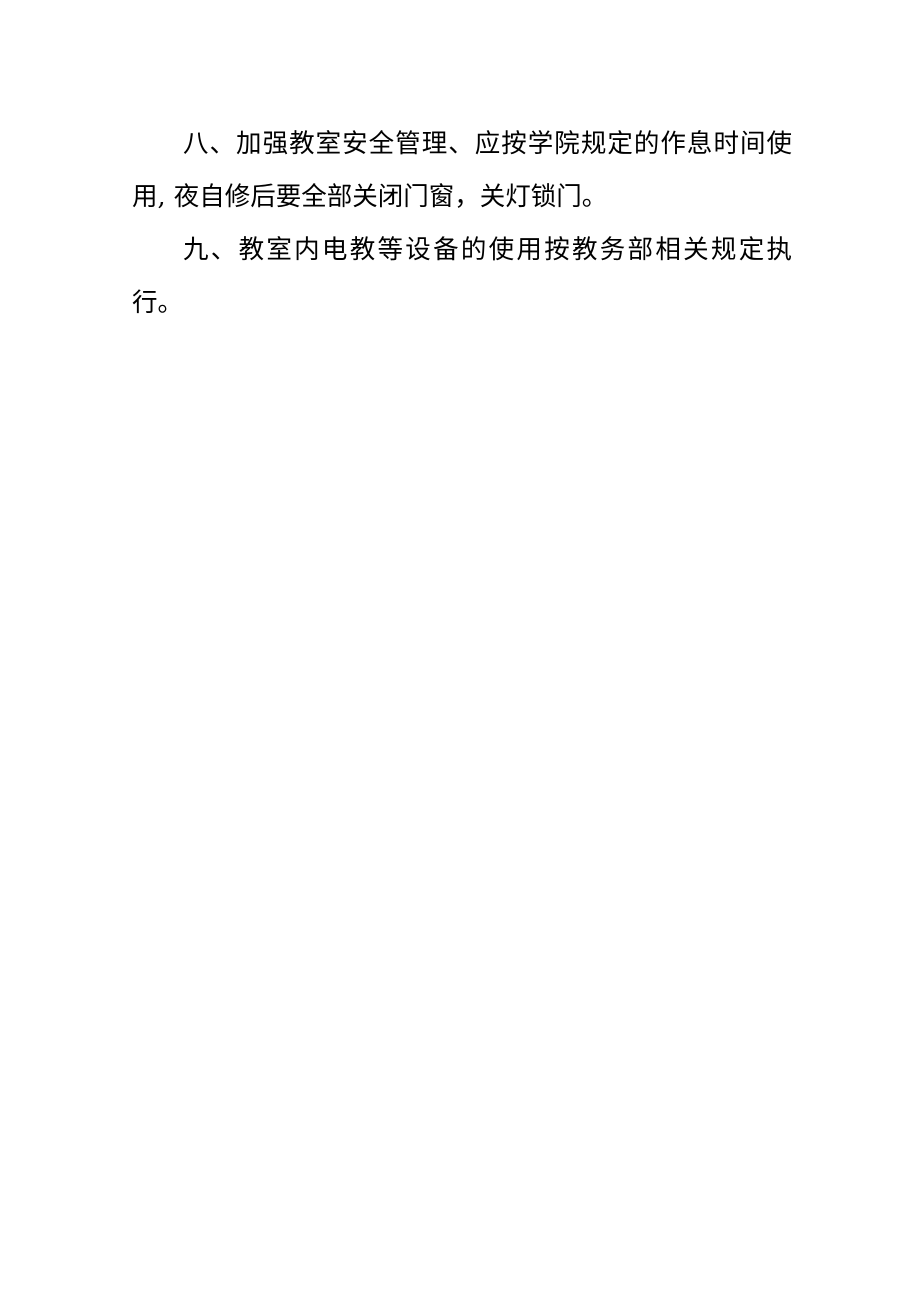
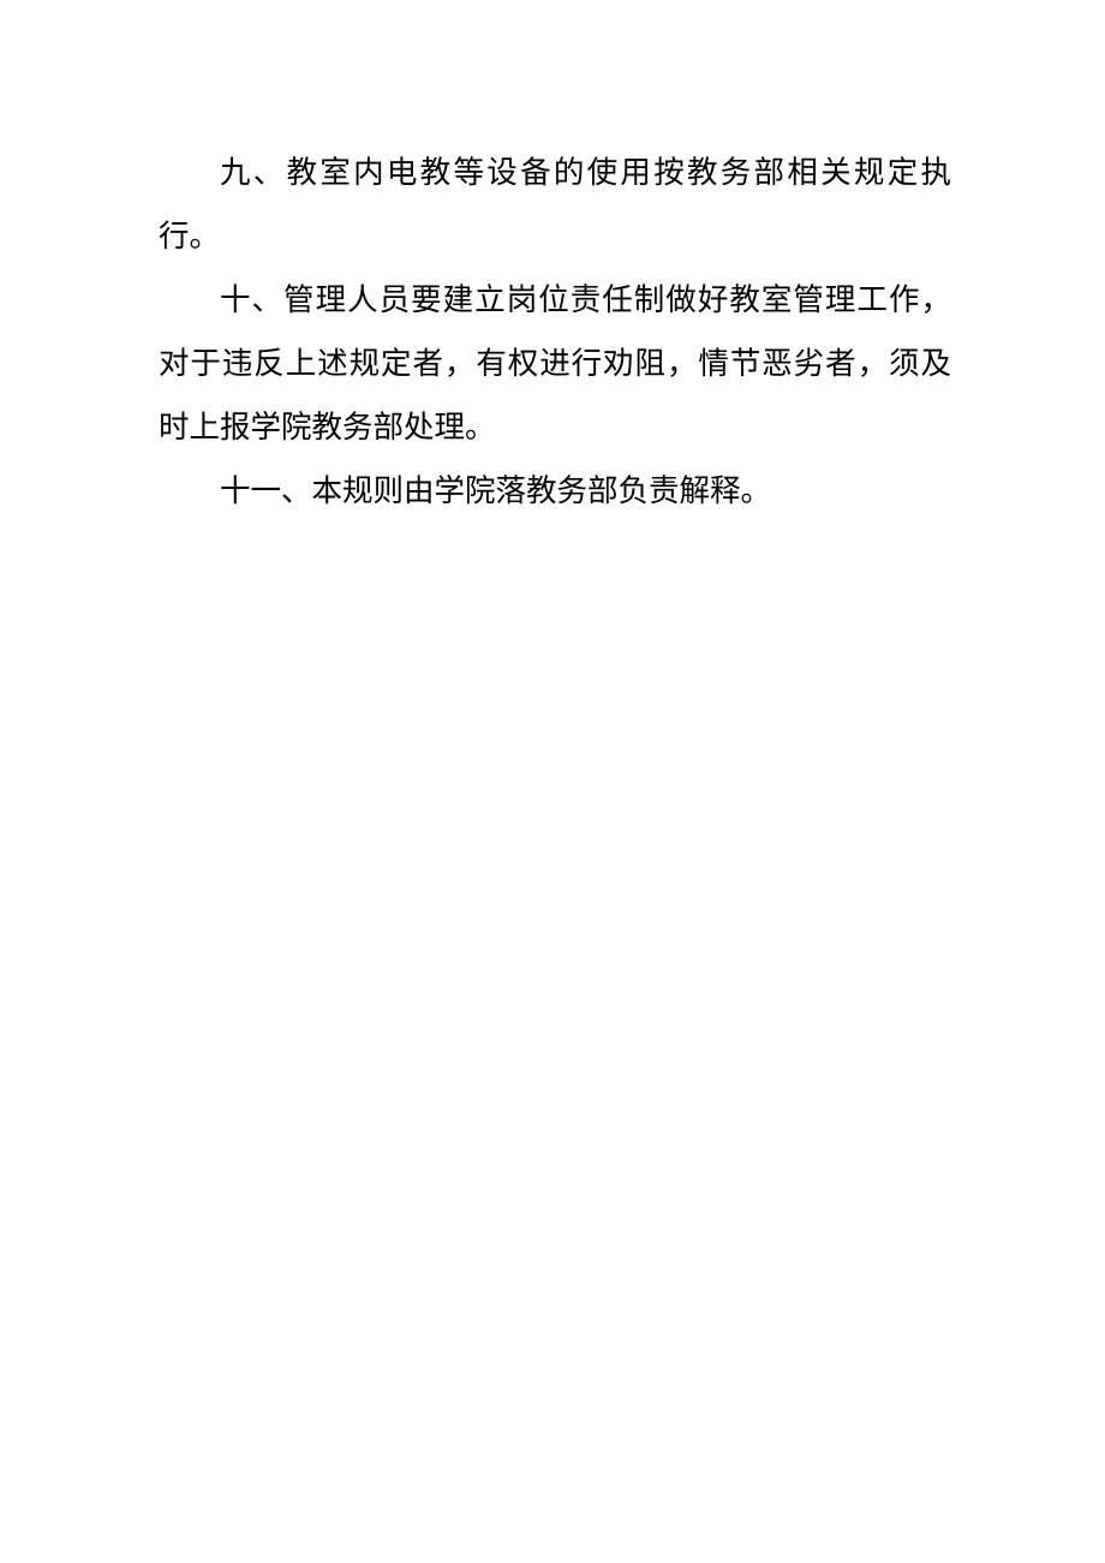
- 八、加强教室安全管理、应按学院规定的作息时间使用, 夜自修后要全部关闭门窗，关灯锁门。
  九、教室内电教等设备的使用按教务部相关规定执行。
+ 十、管理人员要建立岗位责任制做好教室管理工作，对于违反上述规定者，有权进行劝阻，情节恶劣者，须及时上报学院教务部处理。
+ 十一、本规则由学院落教务部负责解释。
